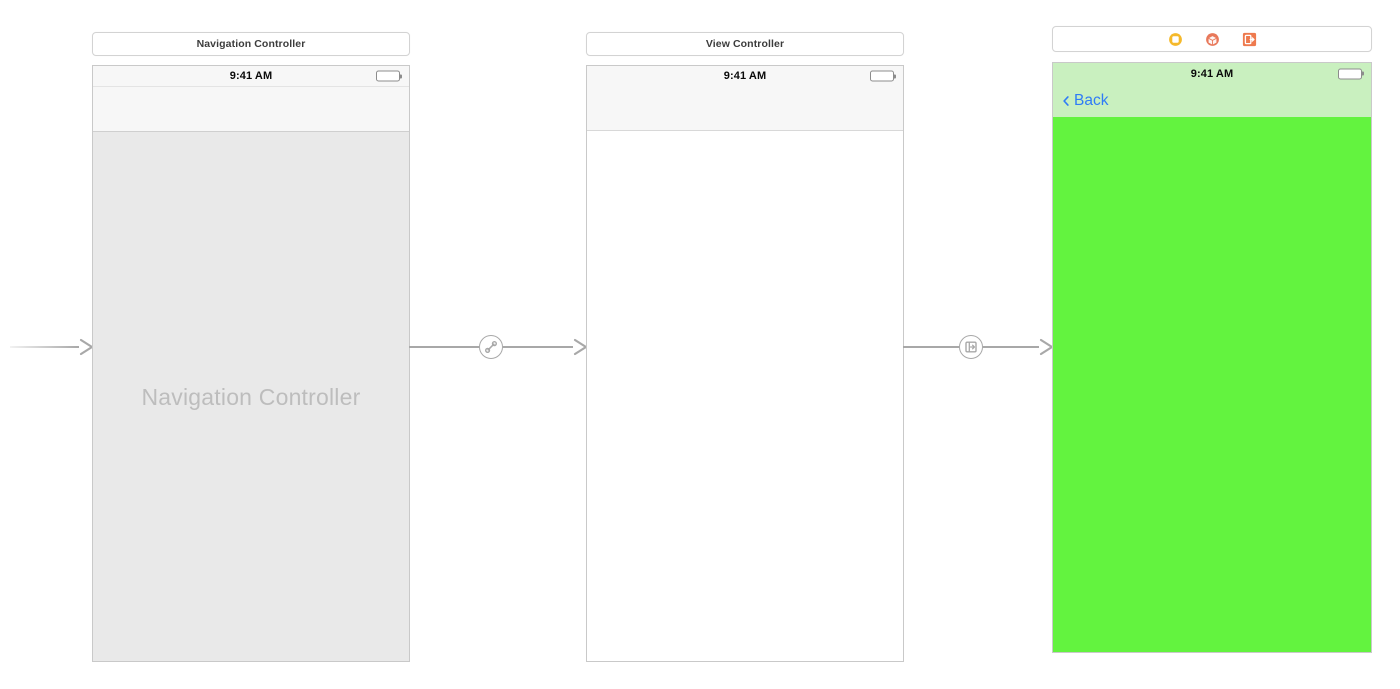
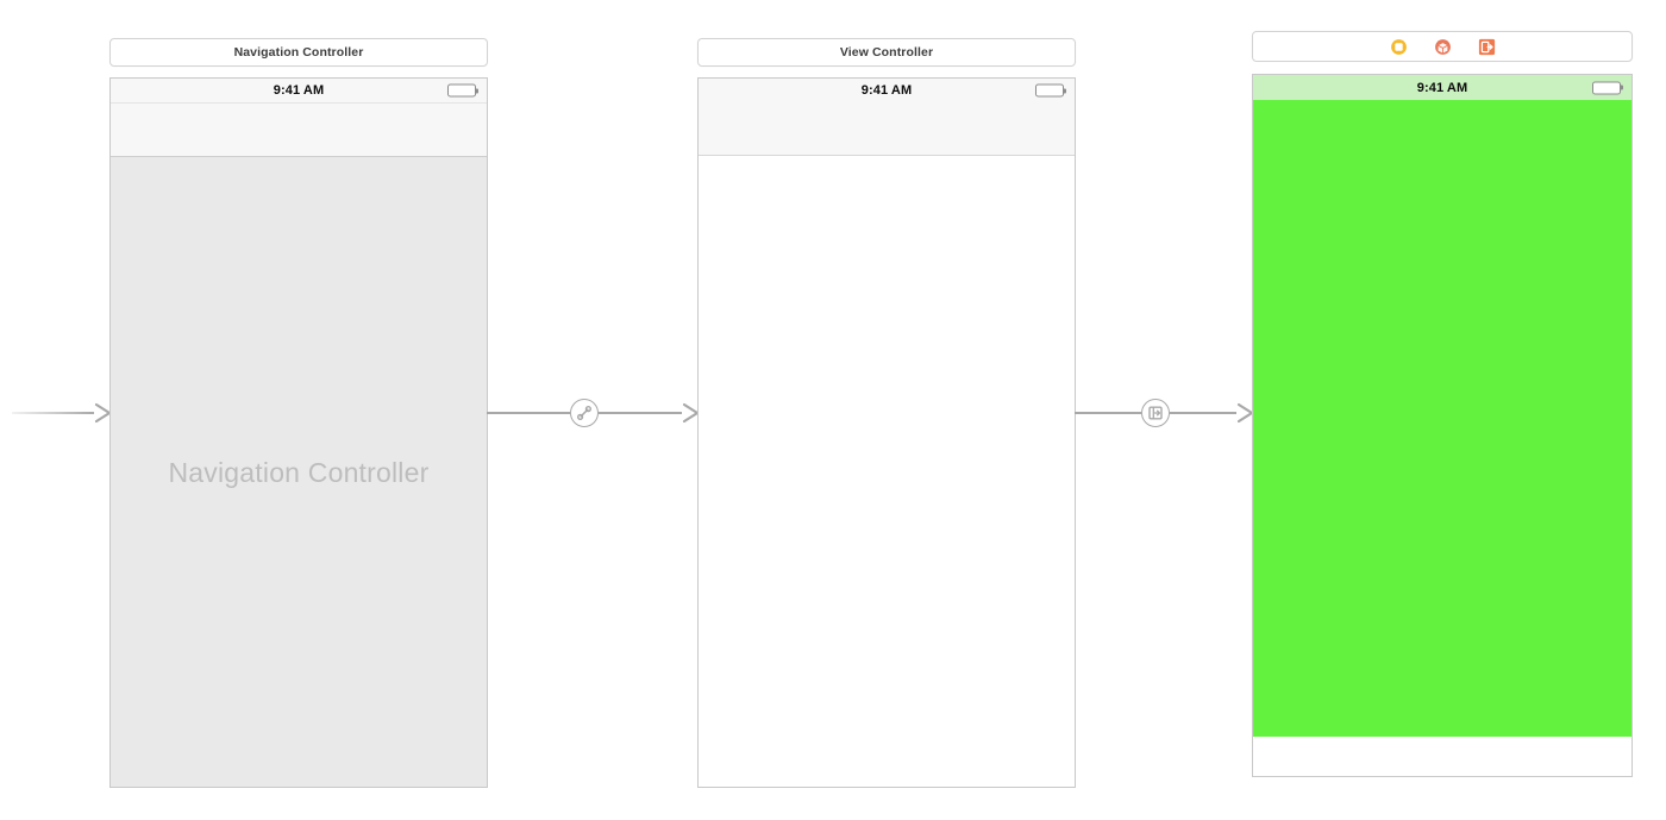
  Navigation Controller
  9:41 AM
  Navigation Controller
  View Controller
  9:41 AM
  9:41 AM
- Back
